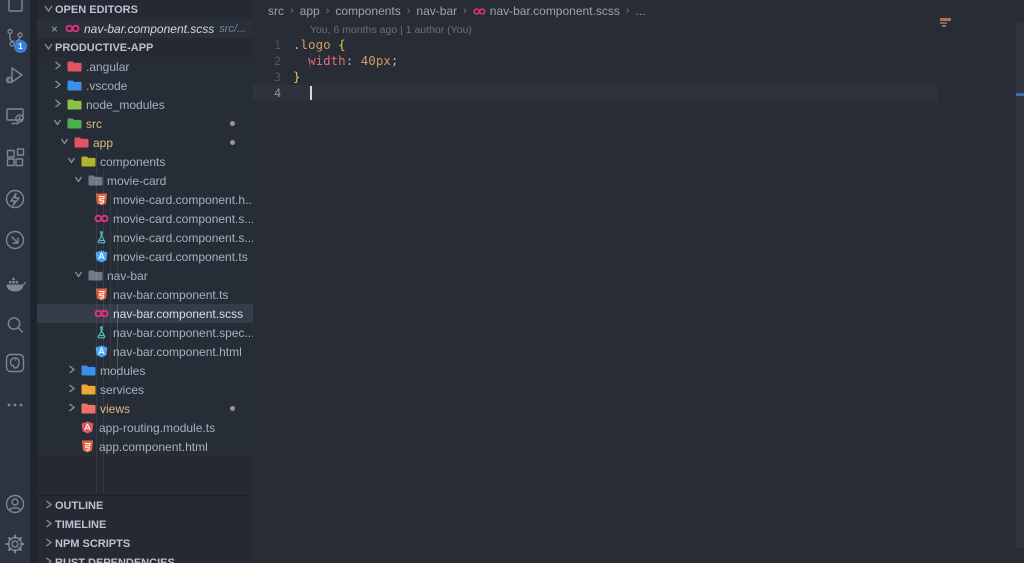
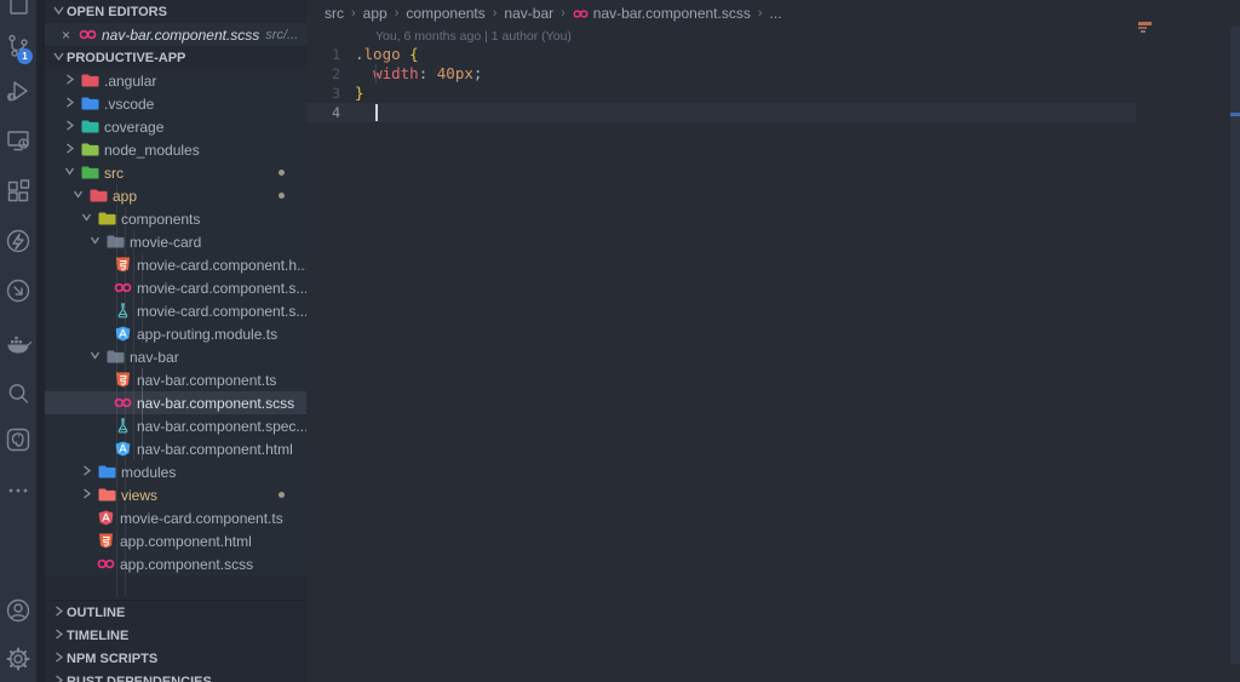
  1
  OPEN EDITORS
  ×
  nav-bar.component.scss
  src/...
  PRODUCTIVE-APP
  .angular
  .vscode
+ coverage
  node_modules
  src
  app
  components
  movie-card
  movie-card.component.h..
  movie-card.component.s..
  movie-card.component.s..
- movie-card.component.ts
+ app-routing.module.ts
  nav-bar
  nav-bar.component.ts
  nav-bar.component.scss
  nav-bar.component.spec..
  nav-bar.component.html
  modules
- services
  views
- app-routing.module.ts
+ movie-card.component.ts
  app.component.html
+ app.component.scss
  OUTLINE
  TIMELINE
  NPM SCRIPTS
  src
  ›
  app
  ›
  components
  ›
  nav-bar
  ›
  nav-bar.component.scss
  ›
  ...
  You, 6 months ago | 1 author (You)
  1
  .logo {
  2
  width: 40px;
  3
  }
  4
